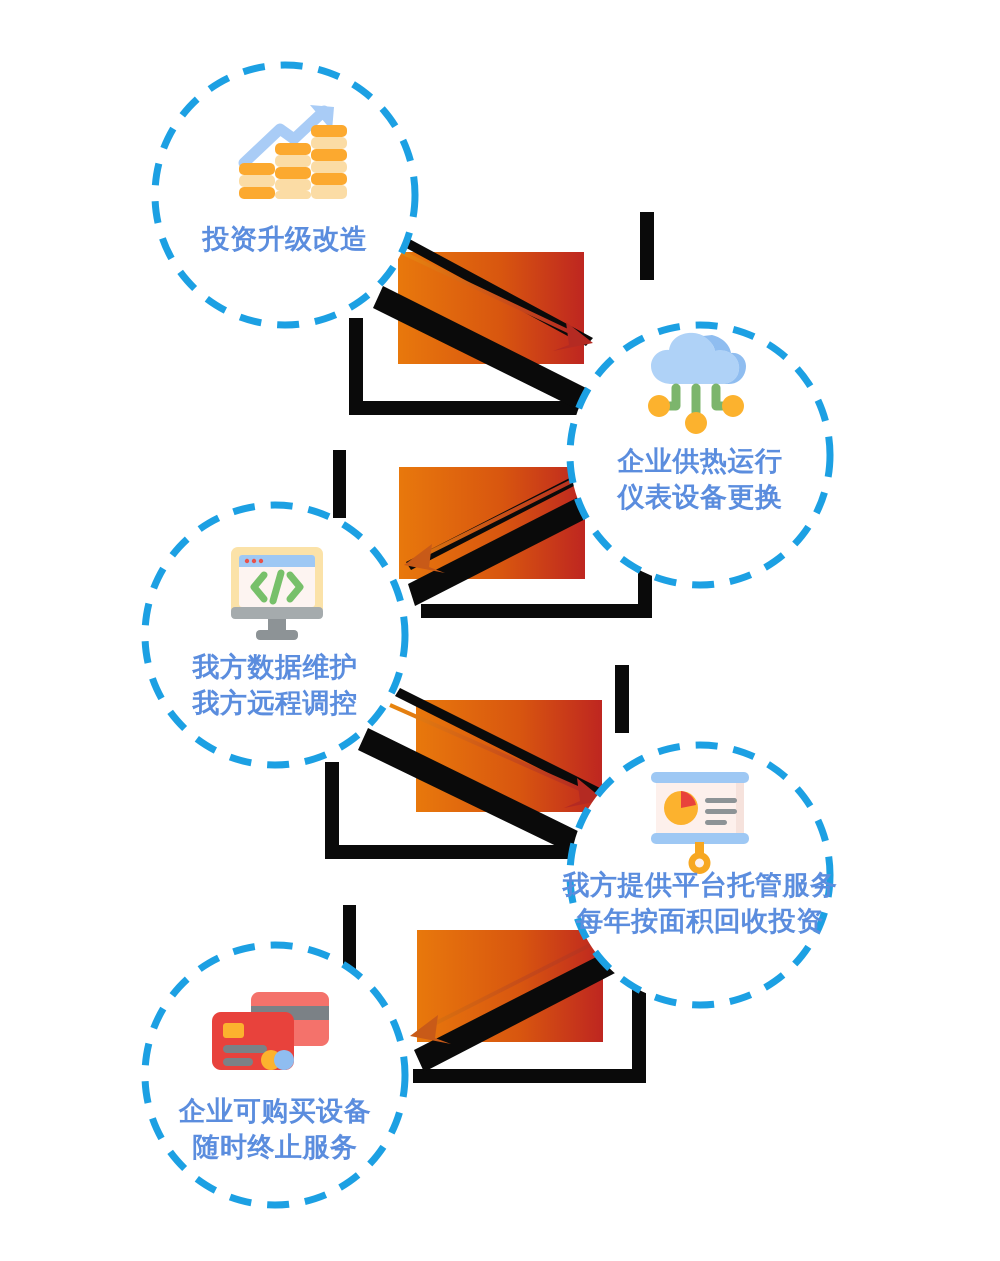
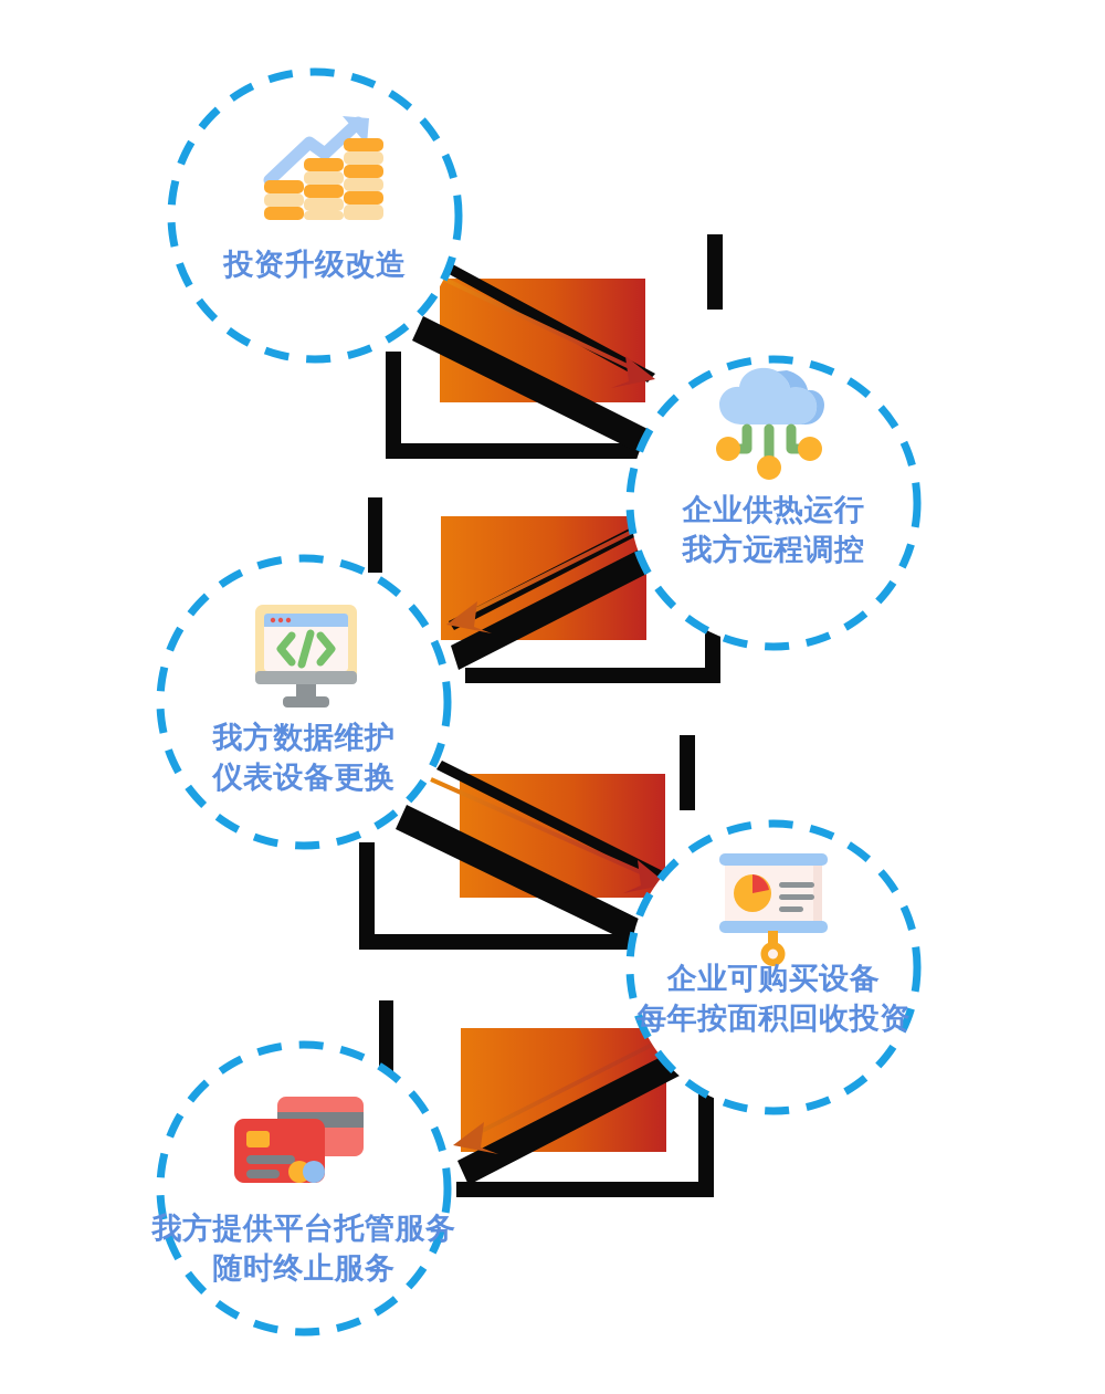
  投资升级改造
  企业供热运行
- 仪表设备更换
+ 我方远程调控
  我方数据维护
- 我方远程调控
+ 仪表设备更换
- 我方提供平台托管服务
+ 企业可购买设备
  每年按面积回收投资
- 企业可购买设备
+ 我方提供平台托管服务
  随时终止服务
